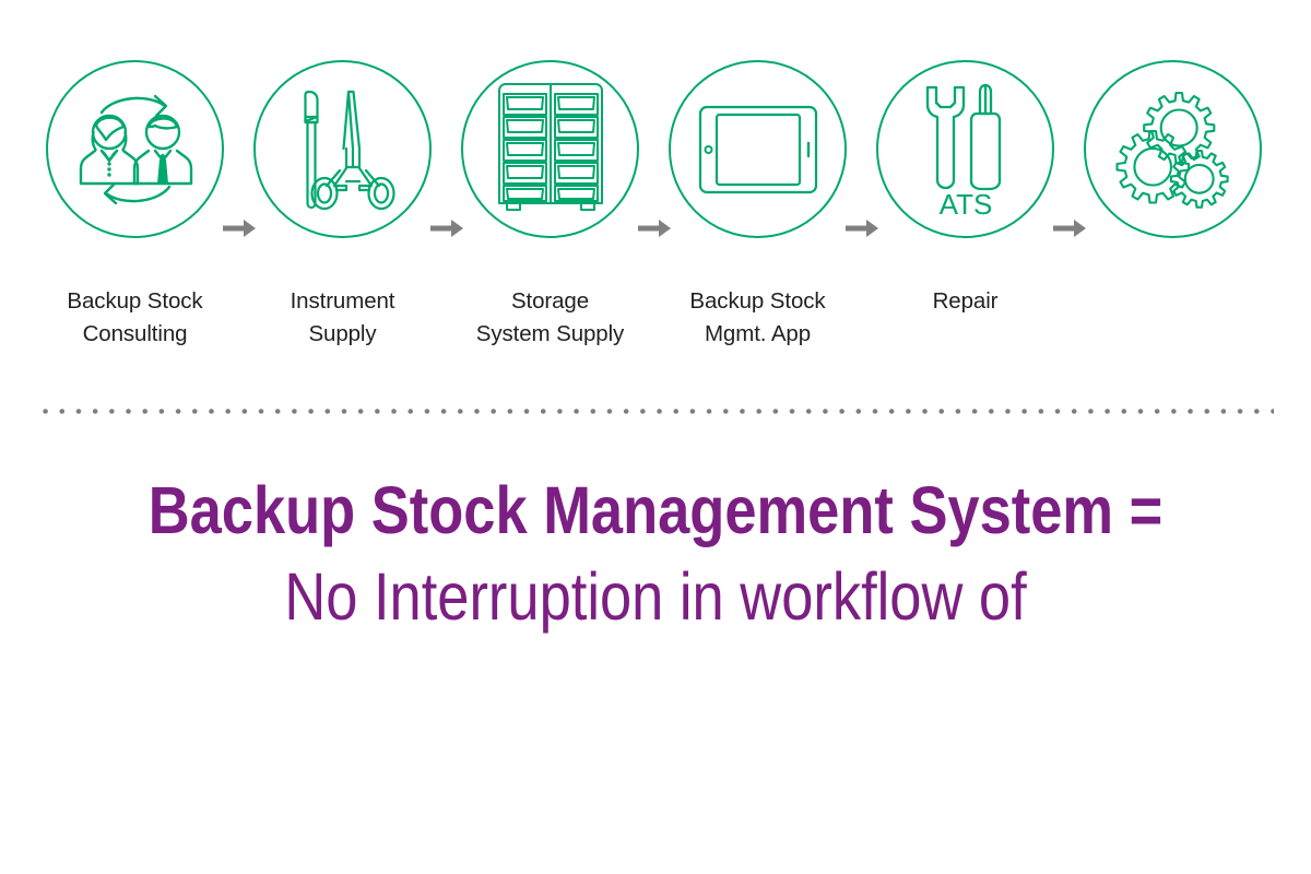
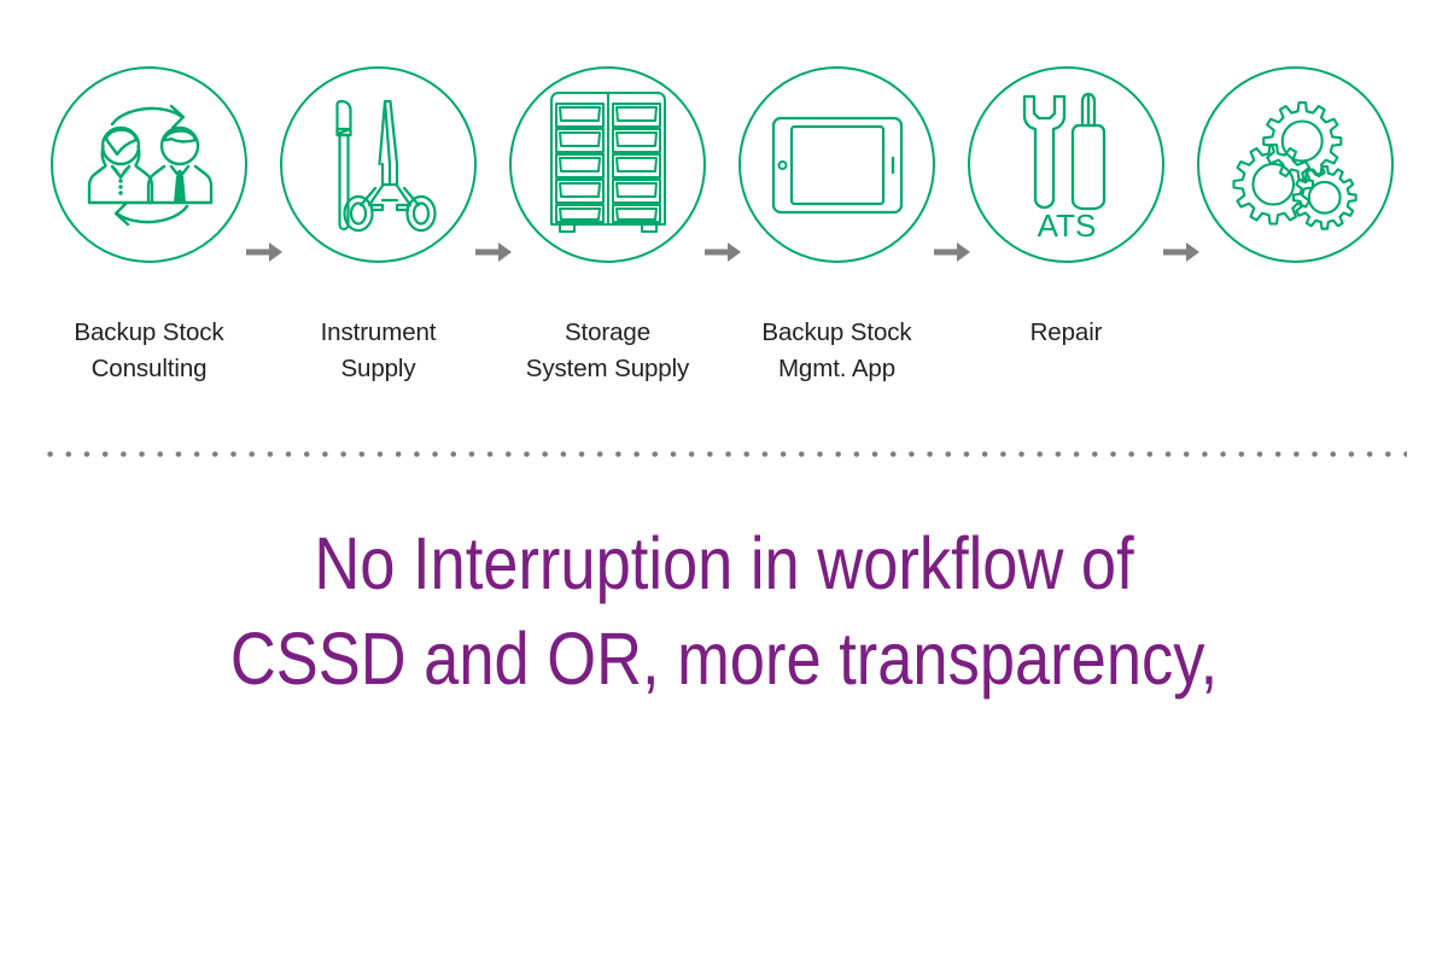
  ATS
  Backup Stock
  Consulting
  Instrument
  Supply
  Storage
  System Supply
  Backup Stock
  Mgmt. App
  Repair
- Backup Stock Management System =
  No Interruption in workflow of
+ CSSD and OR, more transparency,
